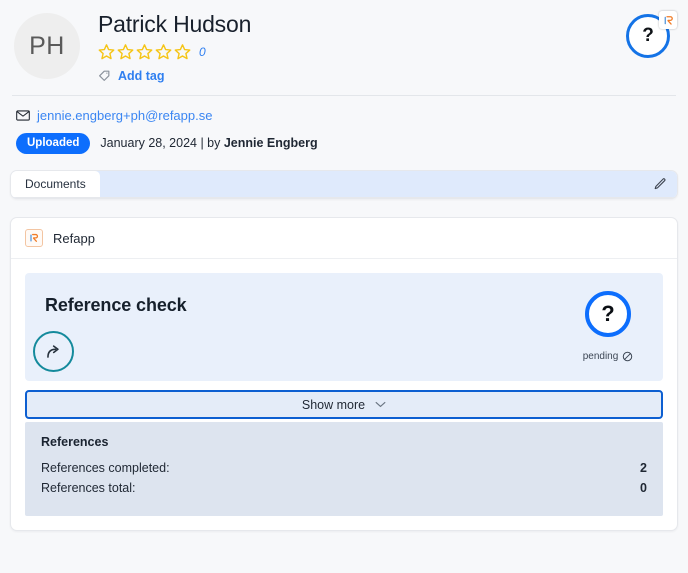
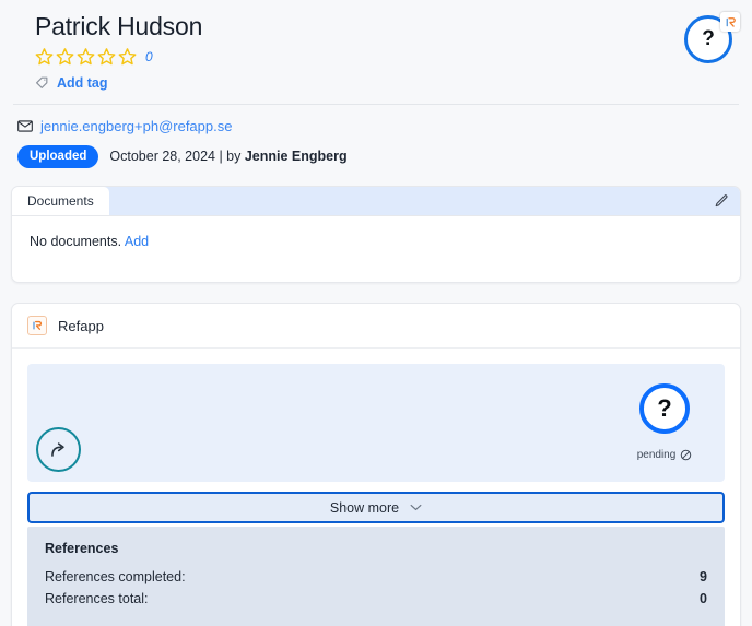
- PH
  Patrick Hudson
  0
  Add tag
  ?
  jennie.engberg+ph@refapp.se
  Uploaded
- January 28, 2024 | by Jennie Engberg
+ October 28, 2024 | by Jennie Engberg
  Documents
+ No documents. Add
  Refapp
- Reference check
  ?
  pending
  Show more
  References
  References completed:
- 2
+ 9
  References total:
  0
